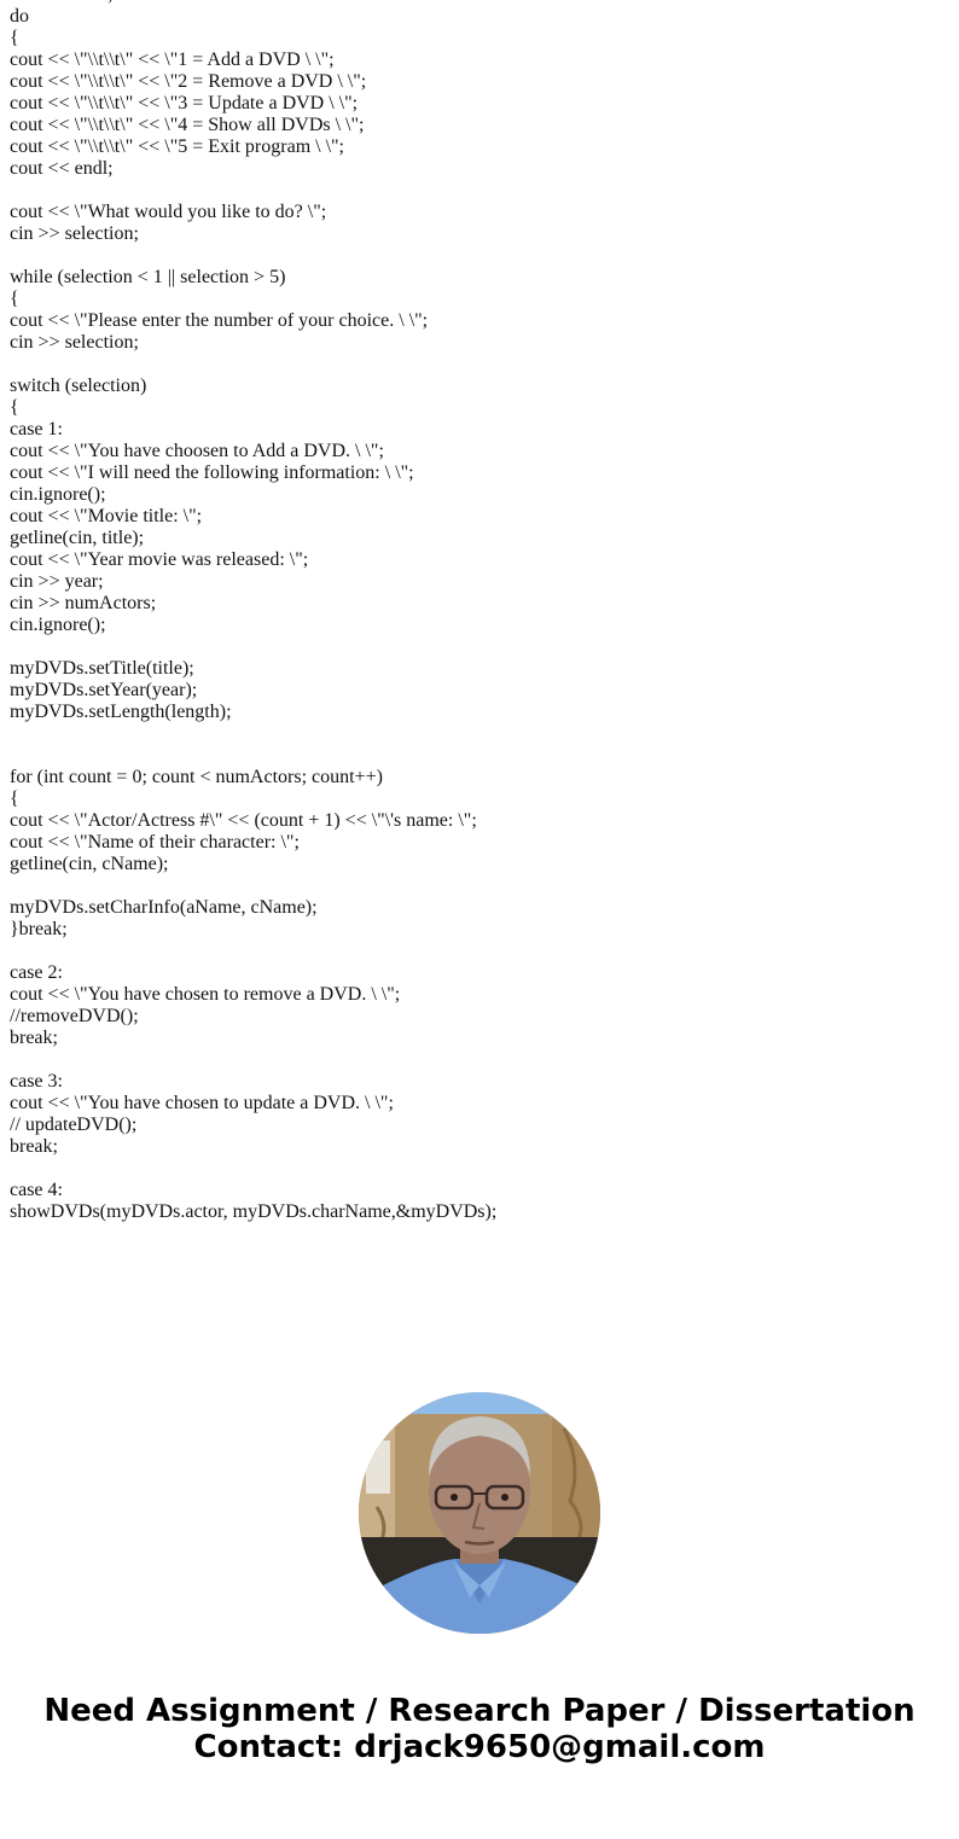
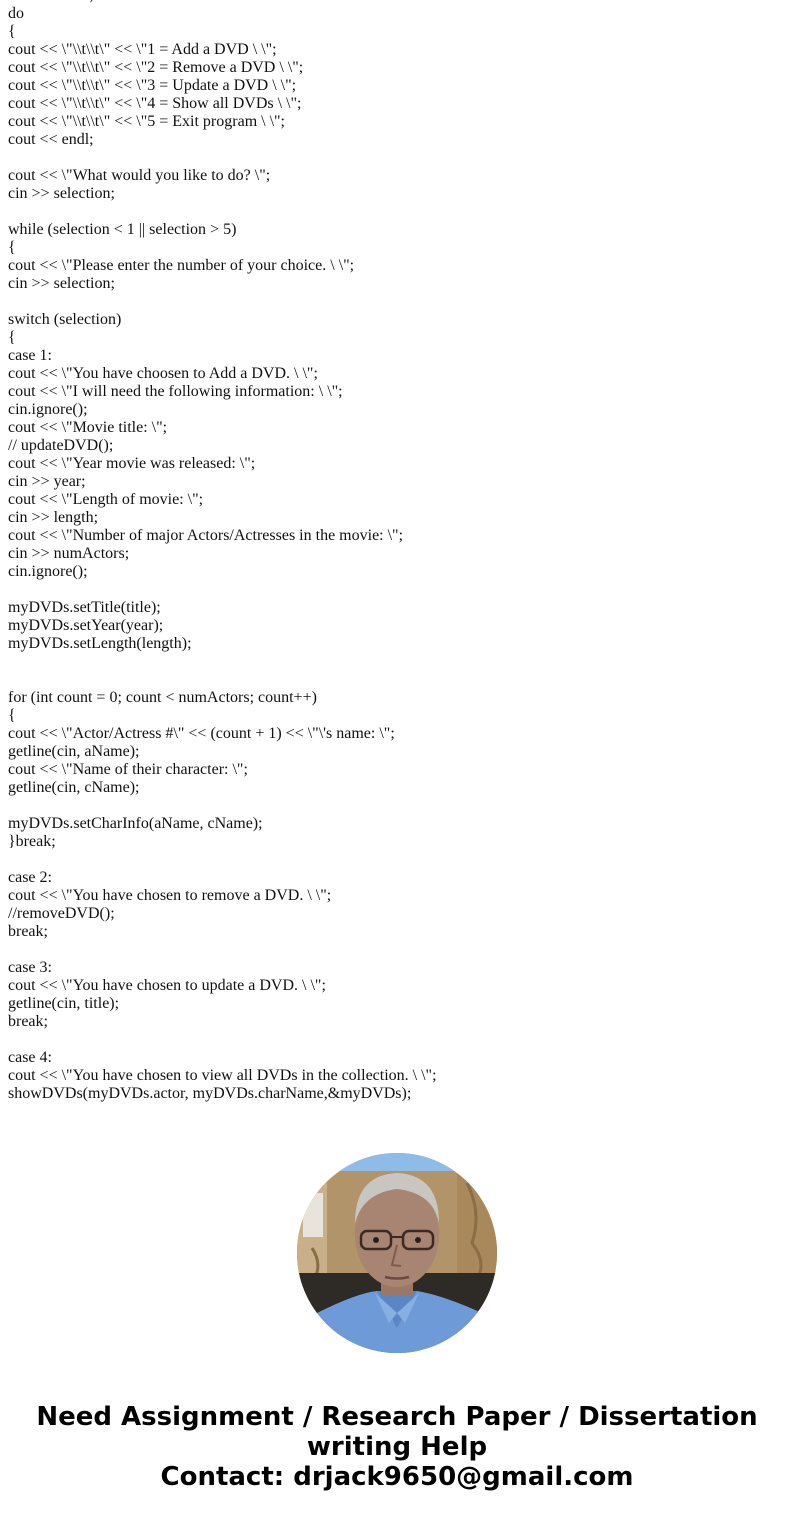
  do
  {
  cout << \"\\t\\t\" << \"1 = Add a DVD \ \";
  cout << \"\\t\\t\" << \"2 = Remove a DVD \ \";
  cout << \"\\t\\t\" << \"3 = Update a DVD \ \";
  cout << \"\\t\\t\" << \"4 = Show all DVDs \ \";
  cout << \"\\t\\t\" << \"5 = Exit program \ \";
  cout << endl;
  cout << \"What would you like to do? \";
  cin >> selection;
  while (selection < 1 || selection > 5)
  {
  cout << \"Please enter the number of your choice. \ \";
  cin >> selection;
  switch (selection)
  {
  case 1:
  cout << \"You have choosen to Add a DVD. \ \";
  cout << \"I will need the following information: \ \";
  cin.ignore();
  cout << \"Movie title: \";
- getline(cin, title);
+ // updateDVD();
  cout << \"Year movie was released: \";
  cin >> year;
+ cout << \"Length of movie: \";
+ cin >> length;
+ cout << \"Number of major Actors/Actresses in the movie: \";
  cin >> numActors;
  cin.ignore();
  myDVDs.setTitle(title);
  myDVDs.setYear(year);
  myDVDs.setLength(length);
  for (int count = 0; count < numActors; count++)
  {
  cout << \"Actor/Actress #\" << (count + 1) << \"\'s name: \";
+ getline(cin, aName);
  cout << \"Name of their character: \";
  getline(cin, cName);
  myDVDs.setCharInfo(aName, cName);
  }break;
  case 2:
  cout << \"You have chosen to remove a DVD. \ \";
  //removeDVD();
  break;
  case 3:
  cout << \"You have chosen to update a DVD. \ \";
- // updateDVD();
+ getline(cin, title);
  break;
  case 4:
+ cout << \"You have chosen to view all DVDs in the collection. \ \";
  showDVDs(myDVDs.actor, myDVDs.charName,&myDVDs);
  Need Assignment / Research Paper / Dissertation
+ writing Help
  Contact: drjack9650@gmail.com
